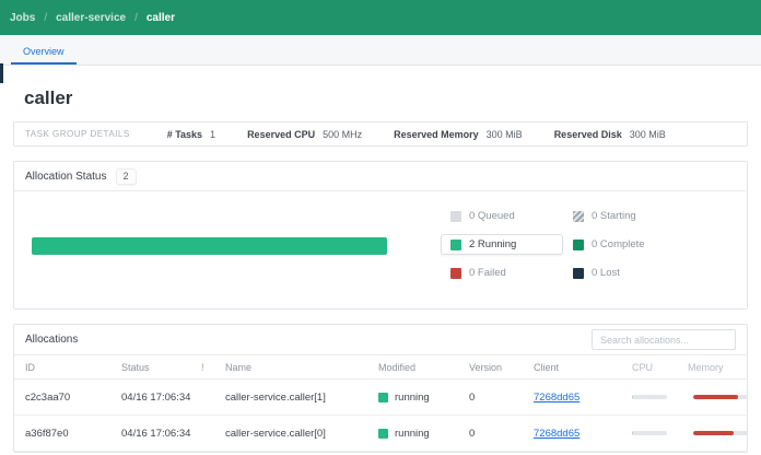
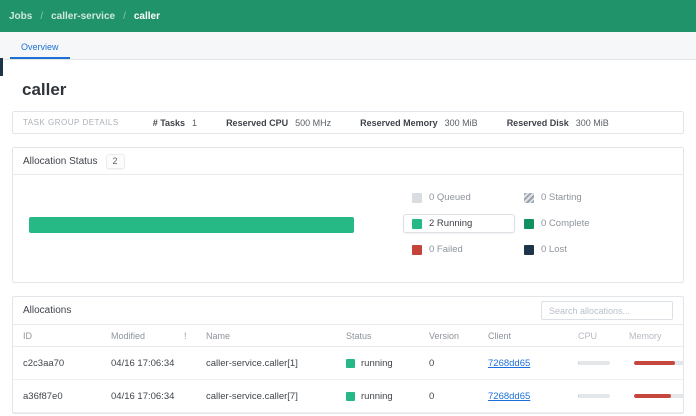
  Jobs
  /
  caller-service
  /
  caller
  Overview
  caller
  TASK GROUP DETAILS
  # Tasks 1
  Reserved CPU 500 MHz
  Reserved Memory 300 MiB
  Reserved Disk 300 MiB
  Allocation Status
  2
  0 Queued
  2 Running
  0 Failed
  0 Starting
  0 Complete
  0 Lost
  Allocations
  Search allocations...
  ID
- Status
+ Modified
  !
  Name
- Modified
+ Status
  Version
  Client
  CPU
  Memory
  c2c3aa70
  04/16 17:06:34
  caller-service.caller[1]
  running
  0
  7268dd65
  a36f87e0
  04/16 17:06:34
- caller-service.caller[0]
+ caller-service.caller[7]
  running
  0
  7268dd65
